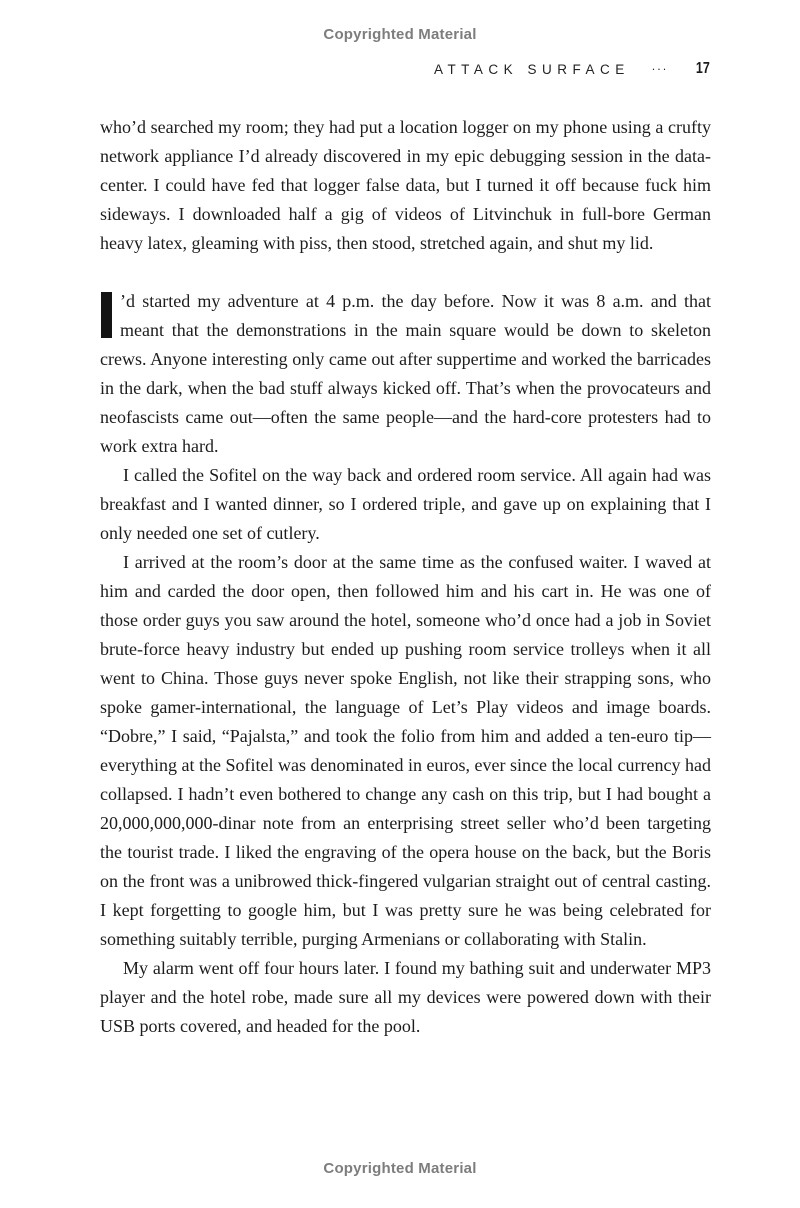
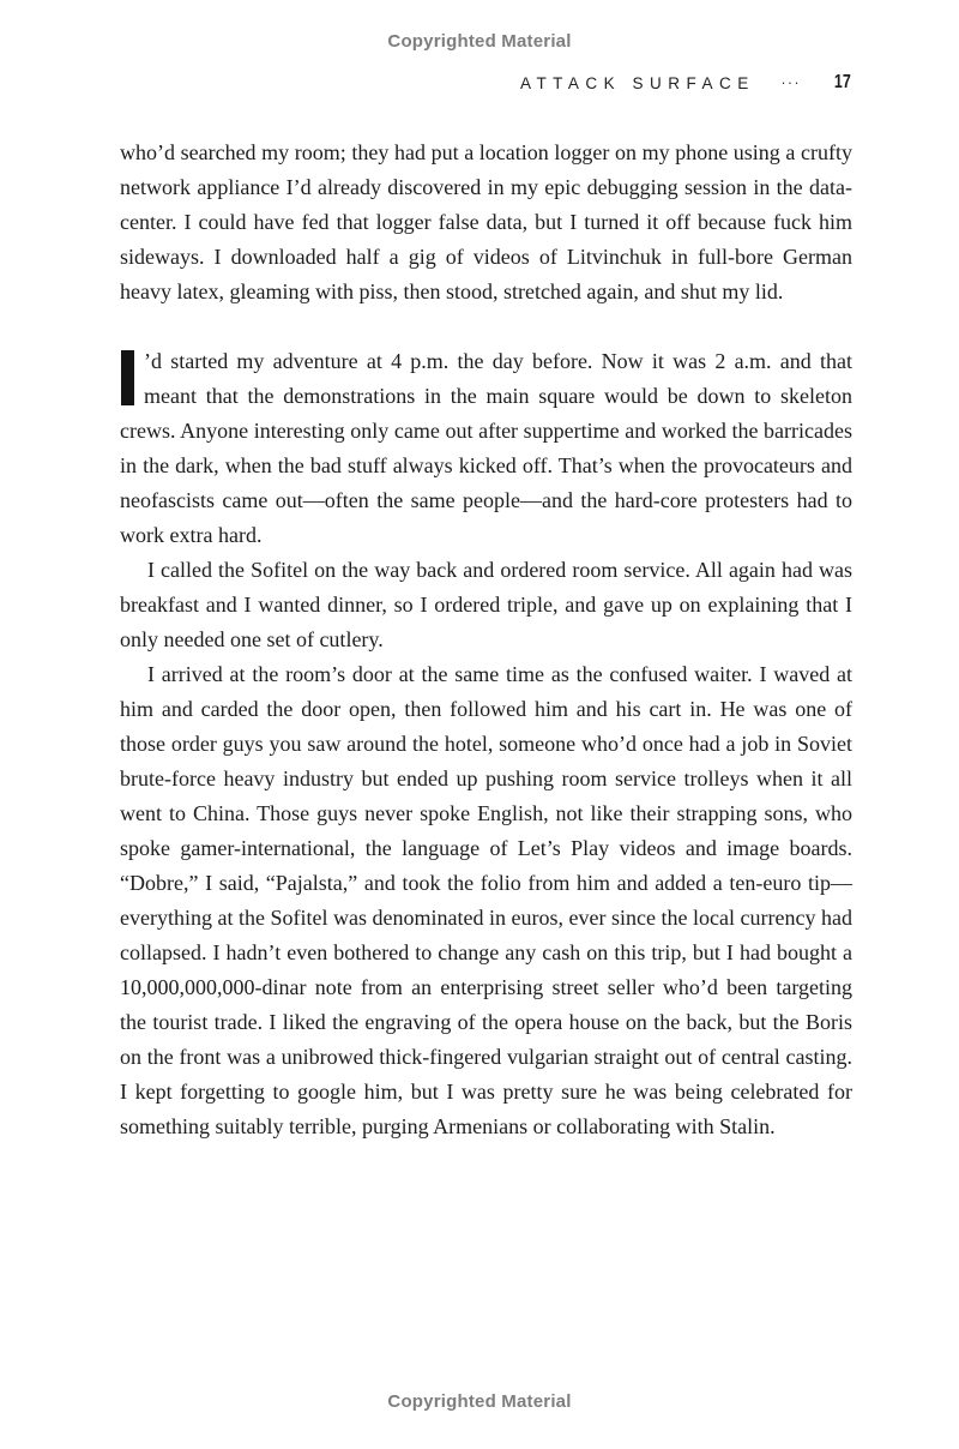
  Copyrighted Material
  ATTACK SURFACE
  ···
  17
  who’d searched my room; they had put a location logger on my phone using a crufty network appliance I’d already discovered in my epic debugging session in the data-center. I could have fed that logger false data, but I turned it off because fuck him sideways. I downloaded half a gig of videos of Litvinchuk in full-bore German heavy latex, gleaming with piss, then stood, stretched again, and shut my lid.
  I
- ’d started my adventure at 4 p.m. the day before. Now it was 8 a.m. and that meant that the demonstrations in the main square would be down to skeleton crews. Anyone interesting only came out after suppertime and worked the barricades in the dark, when the bad stuff always kicked off. That’s when the provocateurs and neofascists came out—often the same people—and the hard-core protesters had to work extra hard.
+ ’d started my adventure at 4 p.m. the day before. Now it was 2 a.m. and that meant that the demonstrations in the main square would be down to skeleton crews. Anyone interesting only came out after suppertime and worked the barricades in the dark, when the bad stuff always kicked off. That’s when the provocateurs and neofascists came out—often the same people—and the hard-core protesters had to work extra hard.
  I called the Sofitel on the way back and ordered room service. All again had was breakfast and I wanted dinner, so I ordered triple, and gave up on explaining that I only needed one set of cutlery.
- I arrived at the room’s door at the same time as the confused waiter. I waved at him and carded the door open, then followed him and his cart in. He was one of those order guys you saw around the hotel, someone who’d once had a job in Soviet brute-force heavy industry but ended up pushing room service trolleys when it all went to China. Those guys never spoke English, not like their strapping sons, who spoke gamer-international, the language of Let’s Play videos and image boards. “Dobre,” I said, “Pajalsta,” and took the folio from him and added a ten-euro tip—everything at the Sofitel was denominated in euros, ever since the local currency had collapsed. I hadn’t even bothered to change any cash on this trip, but I had bought a 20,000,000,000-dinar note from an enterprising street seller who’d been targeting the tourist trade. I liked the engraving of the opera house on the back, but the Boris on the front was a unibrowed thick-fingered vulgarian straight out of central casting. I kept forgetting to google him, but I was pretty sure he was being celebrated for something suitably terrible, purging Armenians or collaborating with Stalin.
+ I arrived at the room’s door at the same time as the confused waiter. I waved at him and carded the door open, then followed him and his cart in. He was one of those order guys you saw around the hotel, someone who’d once had a job in Soviet brute-force heavy industry but ended up pushing room service trolleys when it all went to China. Those guys never spoke English, not like their strapping sons, who spoke gamer-international, the language of Let’s Play videos and image boards. “Dobre,” I said, “Pajalsta,” and took the folio from him and added a ten-euro tip—everything at the Sofitel was denominated in euros, ever since the local currency had collapsed. I hadn’t even bothered to change any cash on this trip, but I had bought a 10,000,000,000-dinar note from an enterprising street seller who’d been targeting the tourist trade. I liked the engraving of the opera house on the back, but the Boris on the front was a unibrowed thick-fingered vulgarian straight out of central casting. I kept forgetting to google him, but I was pretty sure he was being celebrated for something suitably terrible, purging Armenians or collaborating with Stalin.
- My alarm went off four hours later. I found my bathing suit and underwater MP3 player and the hotel robe, made sure all my devices were powered down with their USB ports covered, and headed for the pool.
  Copyrighted Material
